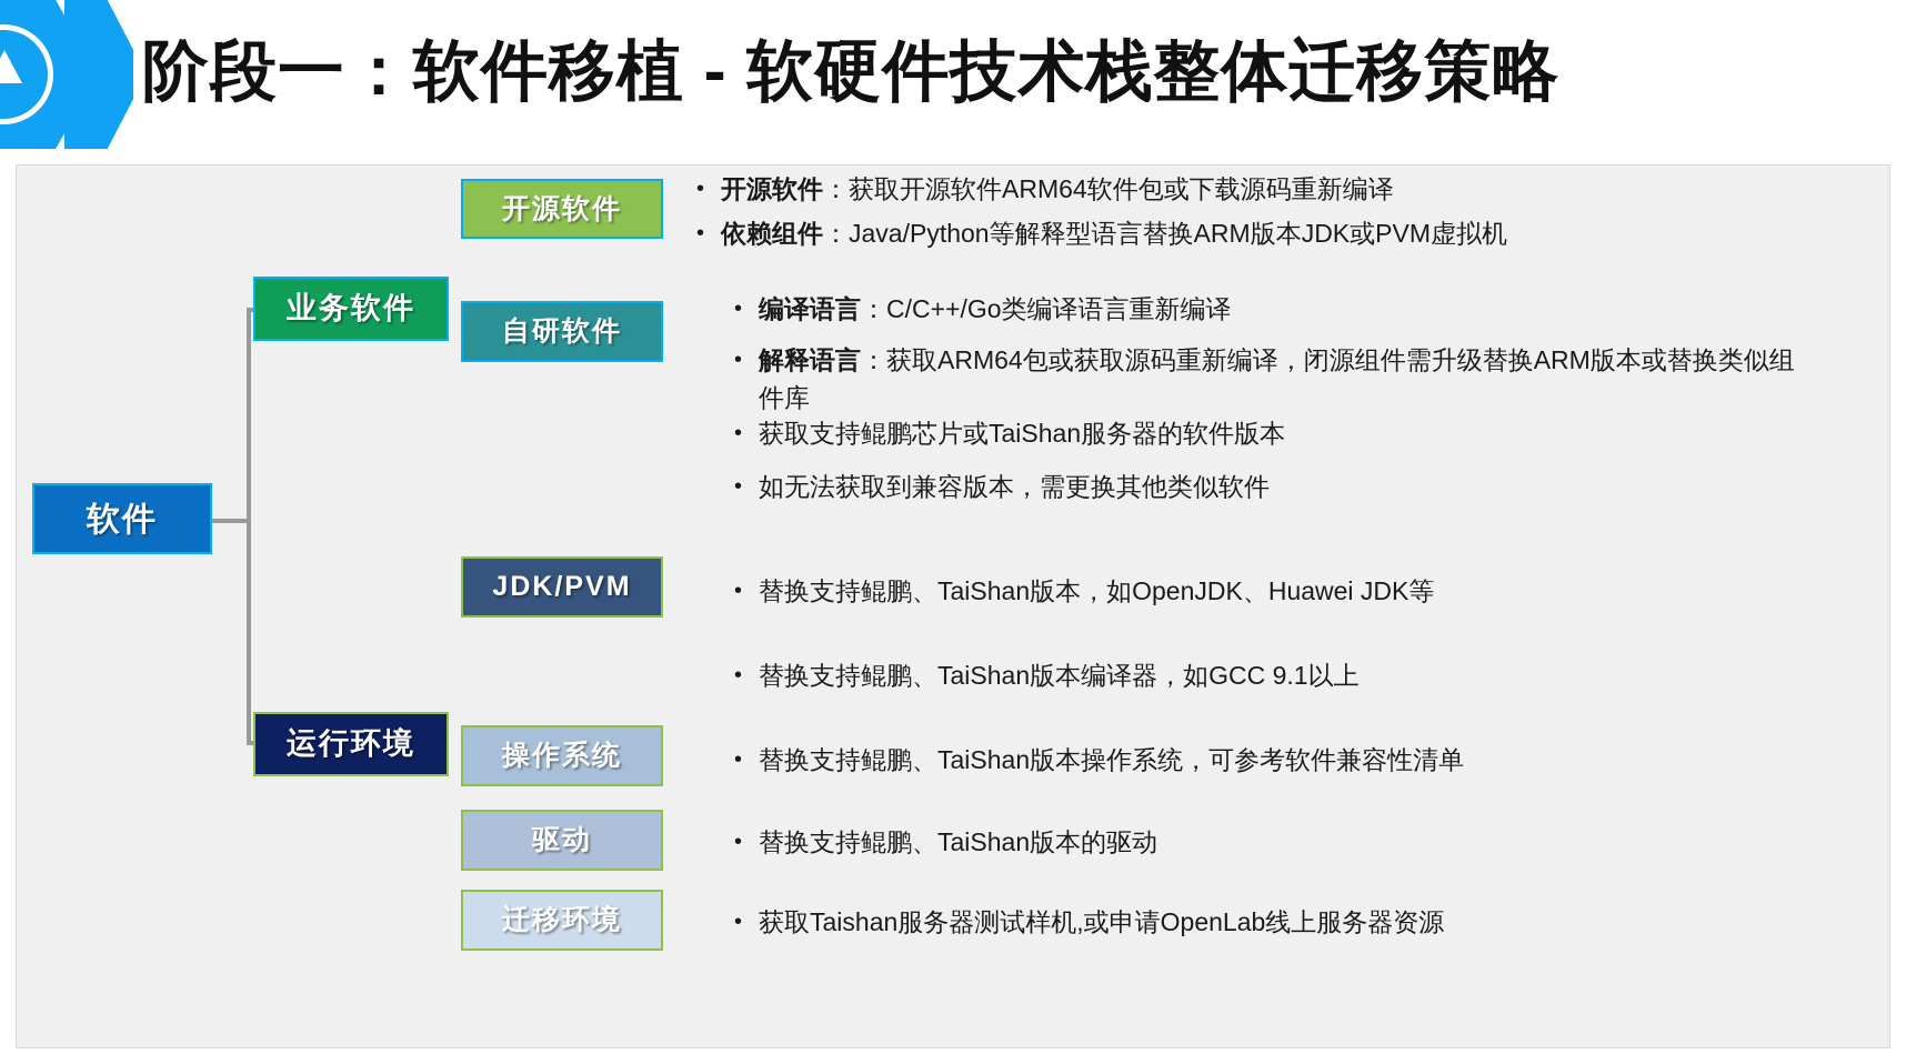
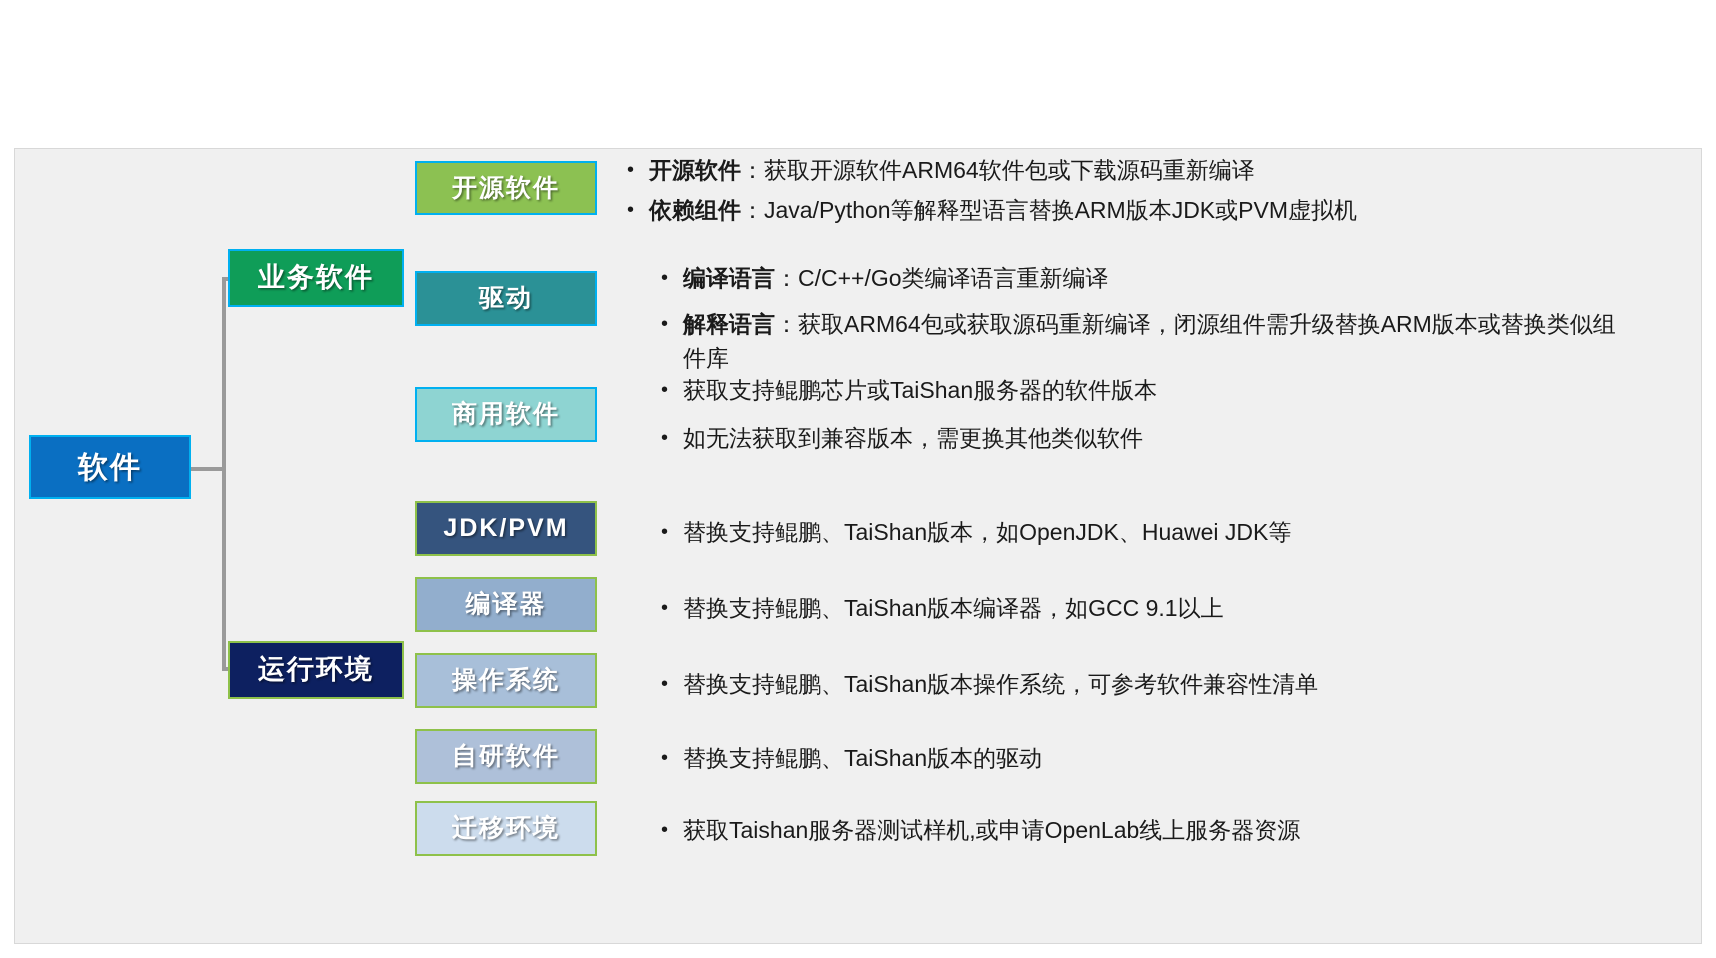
- 阶段一：软件移植 - 软硬件技术栈整体迁移策略
  软件
  业务软件
  运行环境
  开源软件
- 自研软件
+ 驱动
+ 商用软件
  JDK/PVM
+ 编译器
  操作系统
- 驱动
+ 自研软件
  迁移环境
  •
  开源软件：获取开源软件ARM64软件包或下载源码重新编译
  •
  依赖组件：Java/Python等解释型语言替换ARM版本JDK或PVM虚拟机
  •
  编译语言：C/C++/Go类编译语言重新编译
  •
  解释语言：获取ARM64包或获取源码重新编译，闭源组件需升级替换ARM版本或替换类似组件库
  •
  获取支持鲲鹏芯片或TaiShan服务器的软件版本
  •
  如无法获取到兼容版本，需更换其他类似软件
  •
  替换支持鲲鹏、TaiShan版本，如OpenJDK、Huawei JDK等
  •
  替换支持鲲鹏、TaiShan版本编译器，如GCC 9.1以上
  •
  替换支持鲲鹏、TaiShan版本操作系统，可参考软件兼容性清单
  •
  替换支持鲲鹏、TaiShan版本的驱动
  •
  获取Taishan服务器测试样机,或申请OpenLab线上服务器资源
